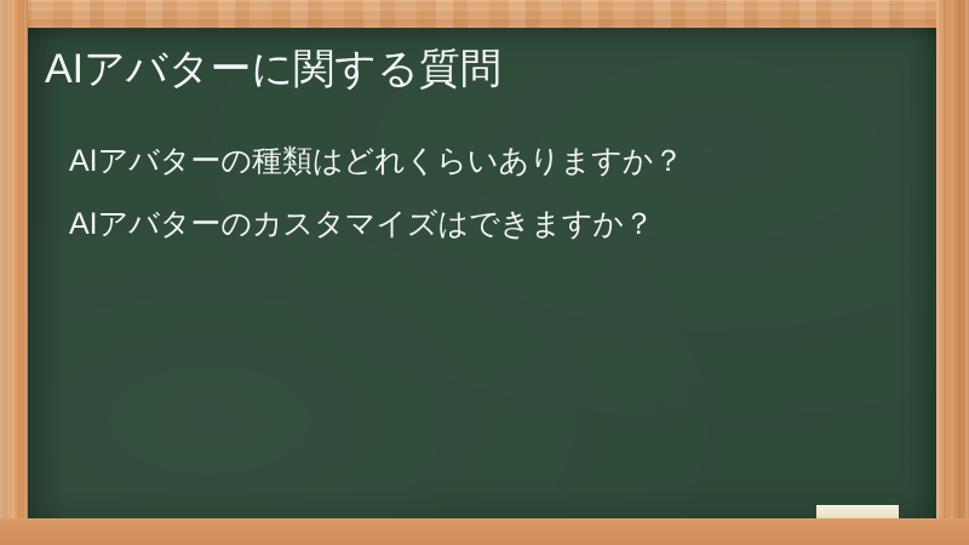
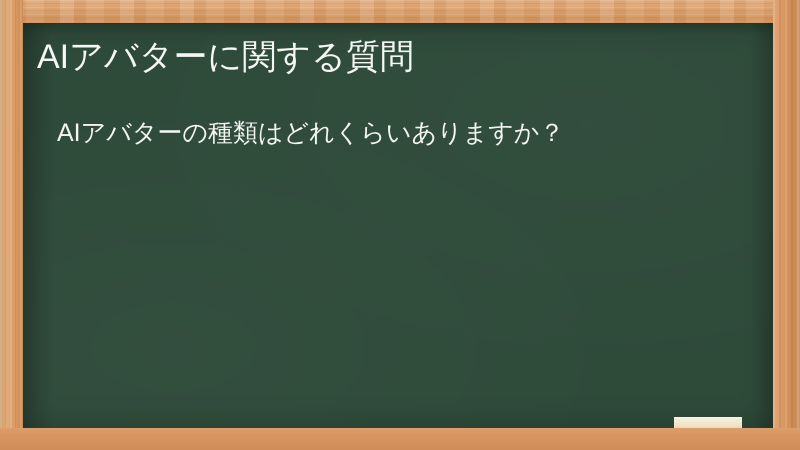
  AIアバターに関する質問
  AIアバターの種類はどれくらいありますか？
- AIアバターのカスタマイズはできますか？
